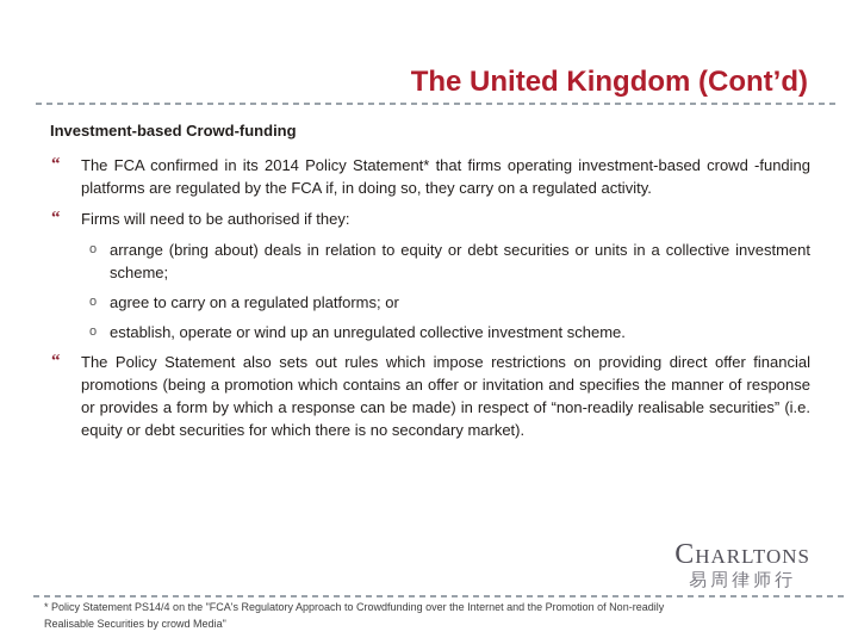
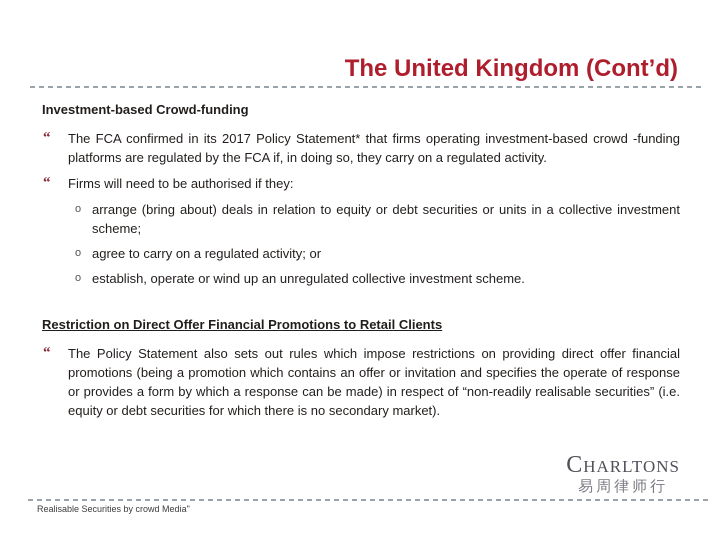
  The United Kingdom (Cont’d)
  Investment-based Crowd-funding
  “
- The FCA confirmed in its 2014 Policy Statement* that firms operating investment-based crowd -funding platforms are regulated by the FCA if, in doing so, they carry on a regulated activity.
+ The FCA confirmed in its 2017 Policy Statement* that firms operating investment-based crowd -funding platforms are regulated by the FCA if, in doing so, they carry on a regulated activity.
  “
  Firms will need to be authorised if they:
  o
  arrange (bring about) deals in relation to equity or debt securities or units in a collective investment scheme;
  o
- agree to carry on a regulated platforms; or
+ agree to carry on a regulated activity; or
  o
  establish, operate or wind up an unregulated collective investment scheme.
+ Restriction on Direct Offer Financial Promotions to Retail Clients
  “
- The Policy Statement also sets out rules which impose restrictions on providing direct offer financial promotions (being a promotion which contains an offer or invitation and specifies the manner of response or provides a form by which a response can be made) in respect of “non-readily realisable securities” (i.e. equity or debt securities for which there is no secondary market).
+ The Policy Statement also sets out rules which impose restrictions on providing direct offer financial promotions (being a promotion which contains an offer or invitation and specifies the operate of response or provides a form by which a response can be made) in respect of “non-readily realisable securities” (i.e. equity or debt securities for which there is no secondary market).
  Charltons
  易周律师行
- * Policy Statement PS14/4 on the "FCA's Regulatory Approach to Crowdfunding over the Internet and the Promotion of Non-readily
  Realisable Securities by crowd Media"
